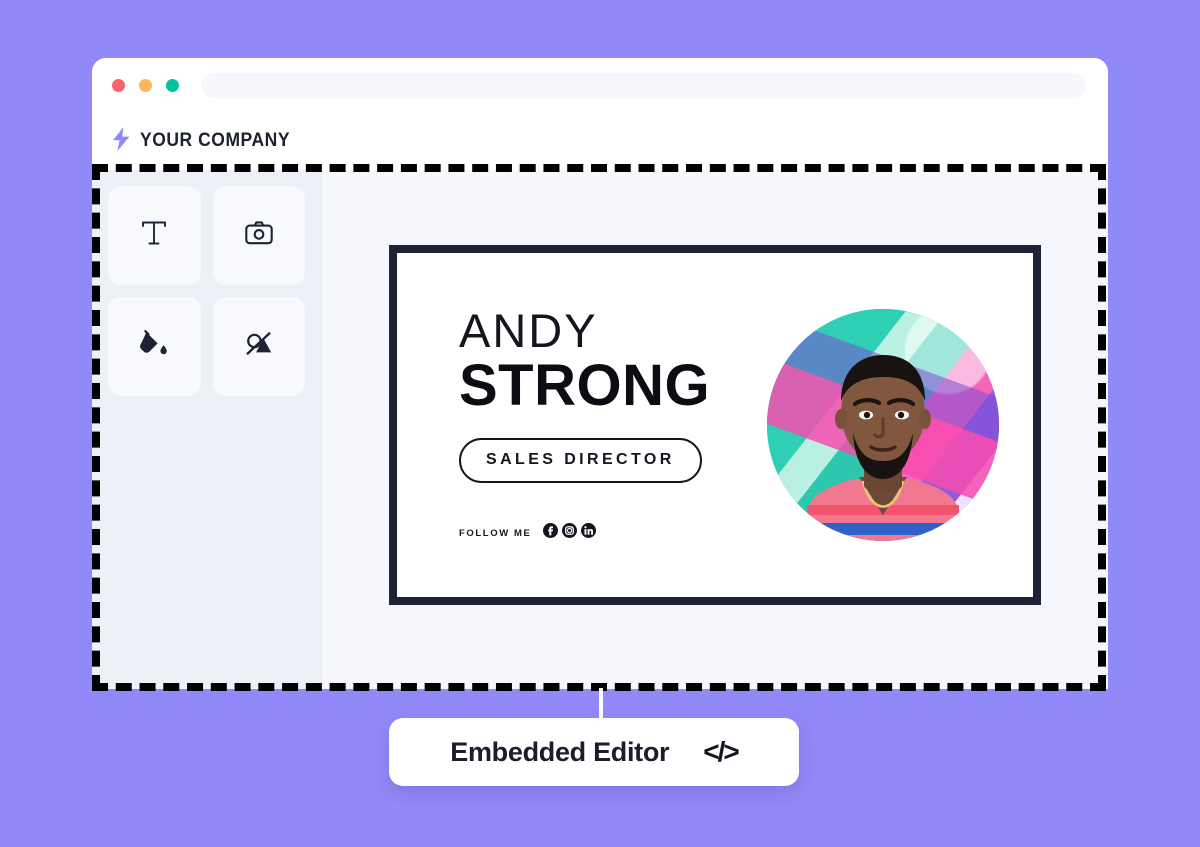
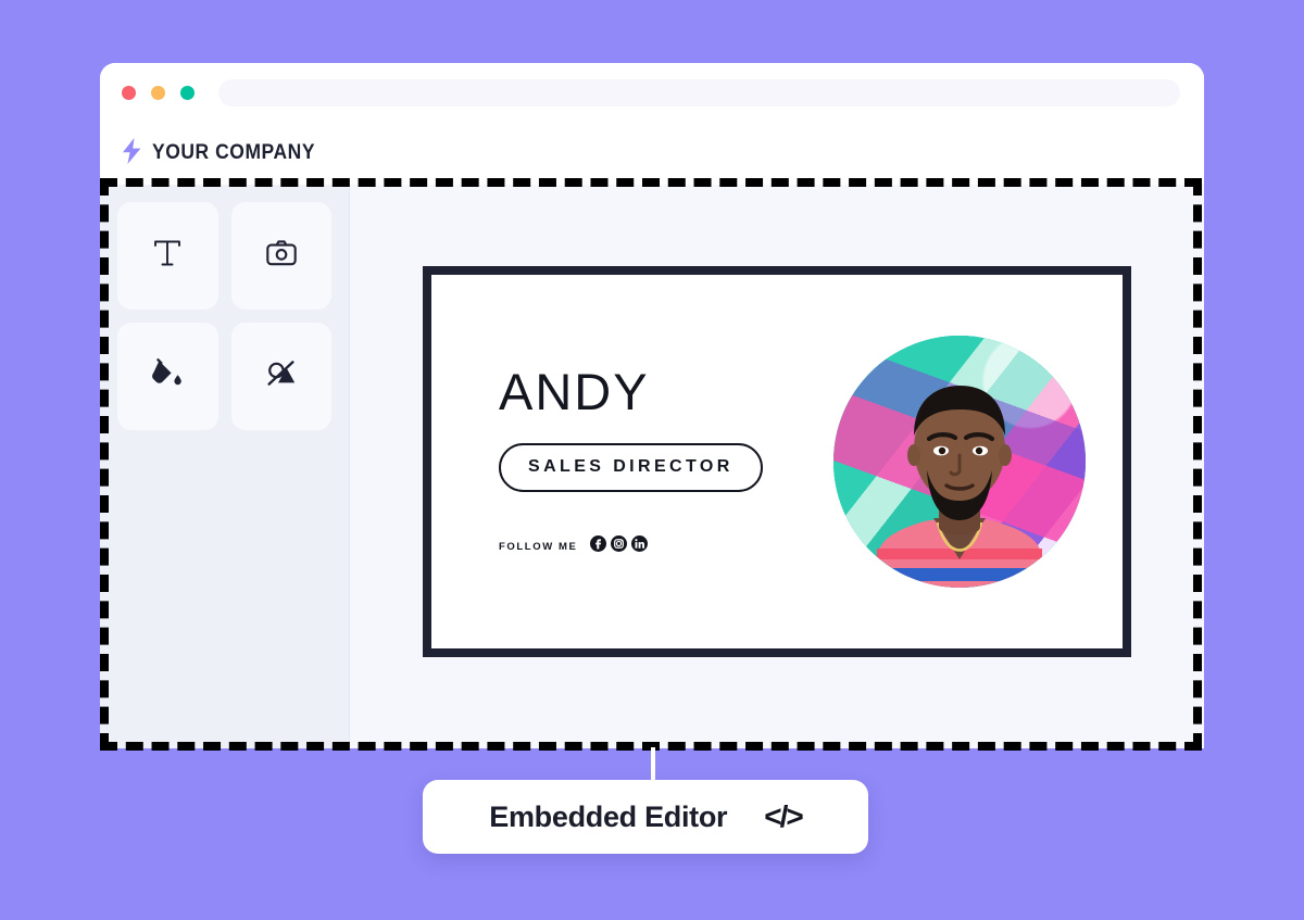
  YOUR COMPANY
  ANDY
- STRONG
  SALES DIRECTOR
  FOLLOW ME
  Embedded Editor
  </>
